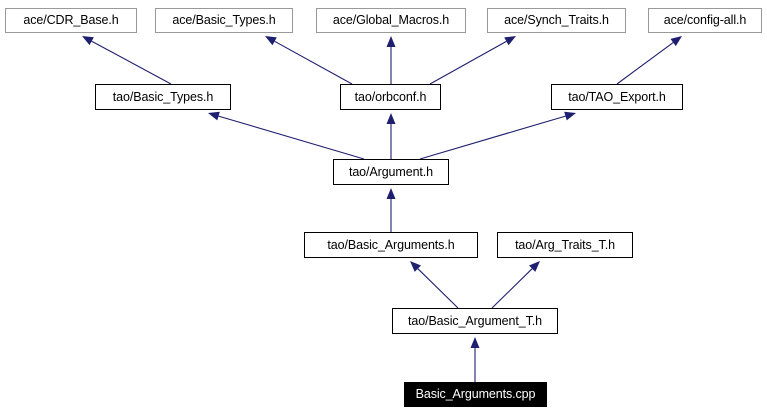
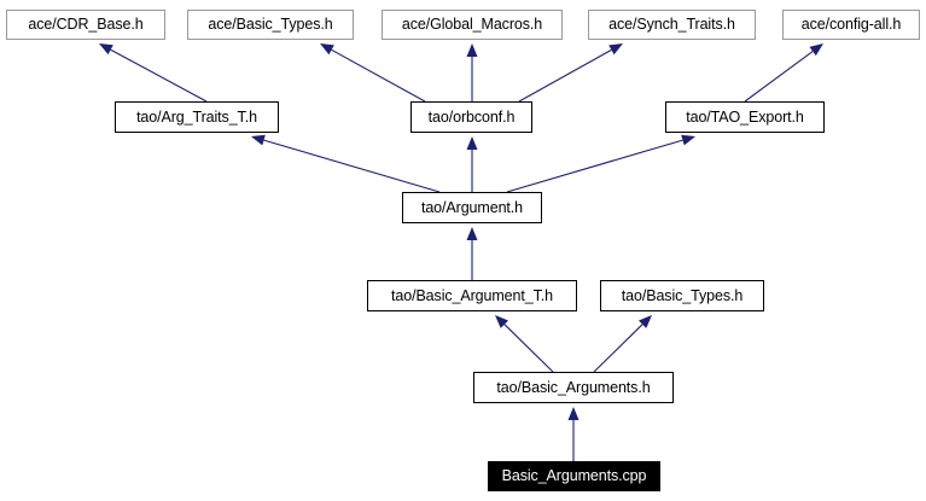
  ace/CDR_Base.h
  ace/Basic_Types.h
  ace/Global_Macros.h
  ace/Synch_Traits.h
  ace/config-all.h
- tao/Basic_Types.h
+ tao/Arg_Traits_T.h
  tao/orbconf.h
  tao/TAO_Export.h
  tao/Argument.h
- tao/Basic_Arguments.h
+ tao/Basic_Argument_T.h
- tao/Arg_Traits_T.h
+ tao/Basic_Types.h
- tao/Basic_Argument_T.h
+ tao/Basic_Arguments.h
  Basic_Arguments.cpp
